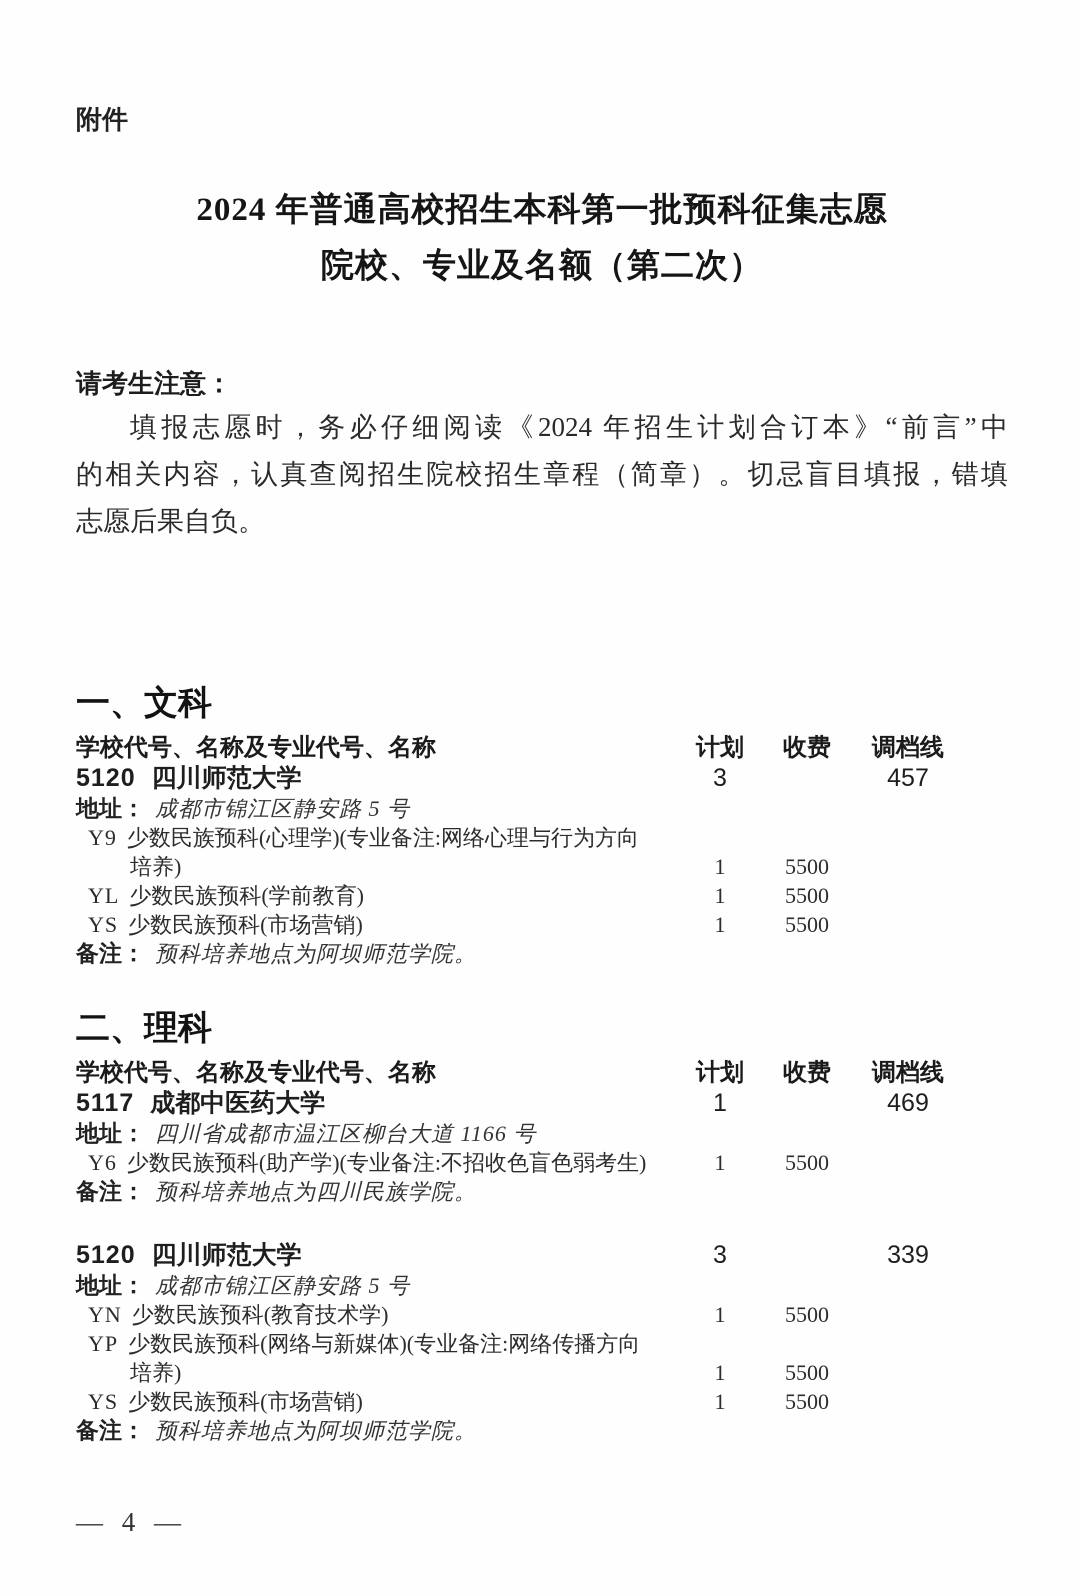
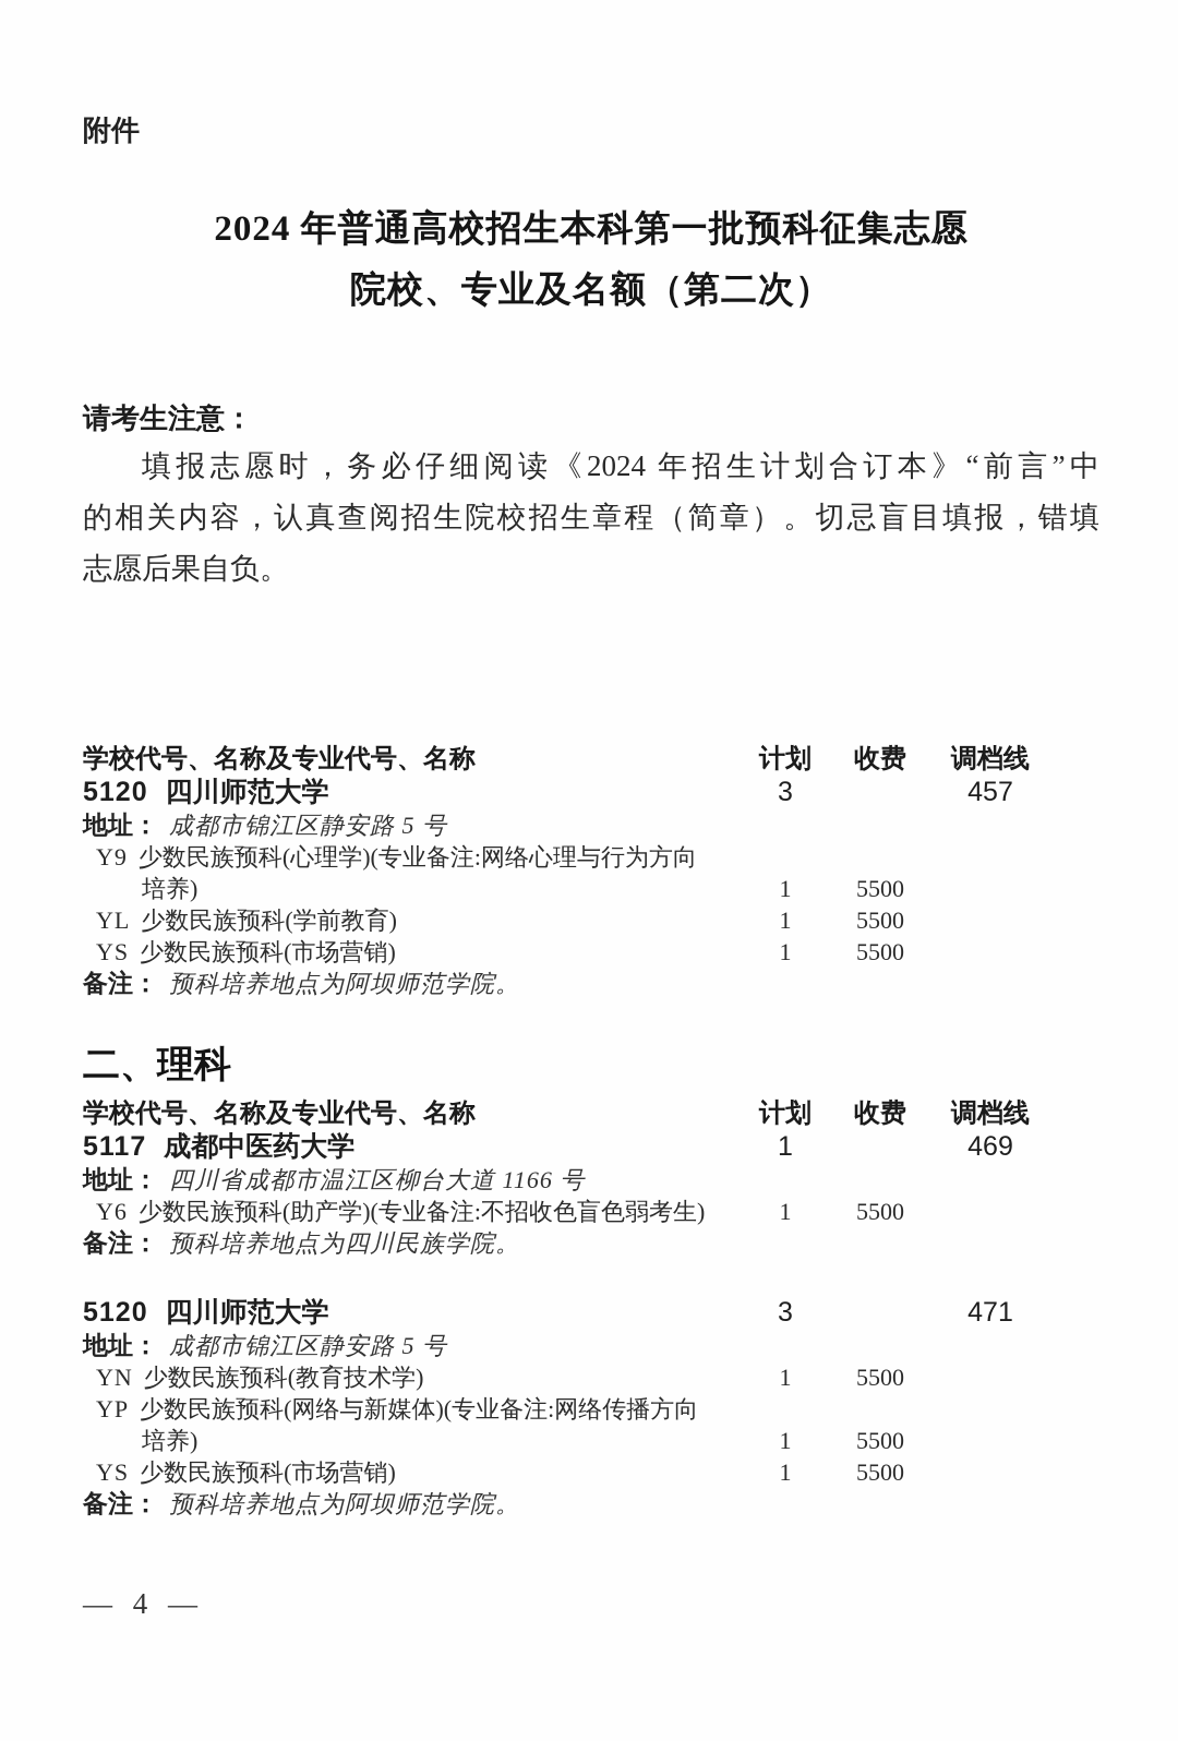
  附件
  2024 年普通高校招生本科第一批预科征集志愿
  院校、专业及名额（第二次）
  请考生注意：
  填报志愿时，务必仔细阅读《2024 年招生计划合订本》“前言”中
  的相关内容，认真查阅招生院校招生章程（简章）。切忌盲目填报，错填
  志愿后果自负。
- 一、文科
  学校代号、名称及专业代号、名称
  计划
  收费
  调档线
  5120 四川师范大学
  3
  457
  地址： 成都市锦江区静安路 5 号
  Y9 少数民族预科(心理学)(专业备注:网络心理与行为方向
  培养)
  1
  5500
  YL 少数民族预科(学前教育)
  1
  5500
  YS 少数民族预科(市场营销)
  1
  5500
  备注： 预科培养地点为阿坝师范学院。
  二、理科
  学校代号、名称及专业代号、名称
  计划
  收费
  调档线
  5117 成都中医药大学
  1
  469
  地址： 四川省成都市温江区柳台大道 1166 号
  Y6 少数民族预科(助产学)(专业备注:不招收色盲色弱考生)
  1
  5500
  备注： 预科培养地点为四川民族学院。
  5120 四川师范大学
  3
- 339
+ 471
  地址： 成都市锦江区静安路 5 号
  YN 少数民族预科(教育技术学)
  1
  5500
  YP 少数民族预科(网络与新媒体)(专业备注:网络传播方向
  培养)
  1
  5500
  YS 少数民族预科(市场营销)
  1
  5500
  备注： 预科培养地点为阿坝师范学院。
  — 4 —
